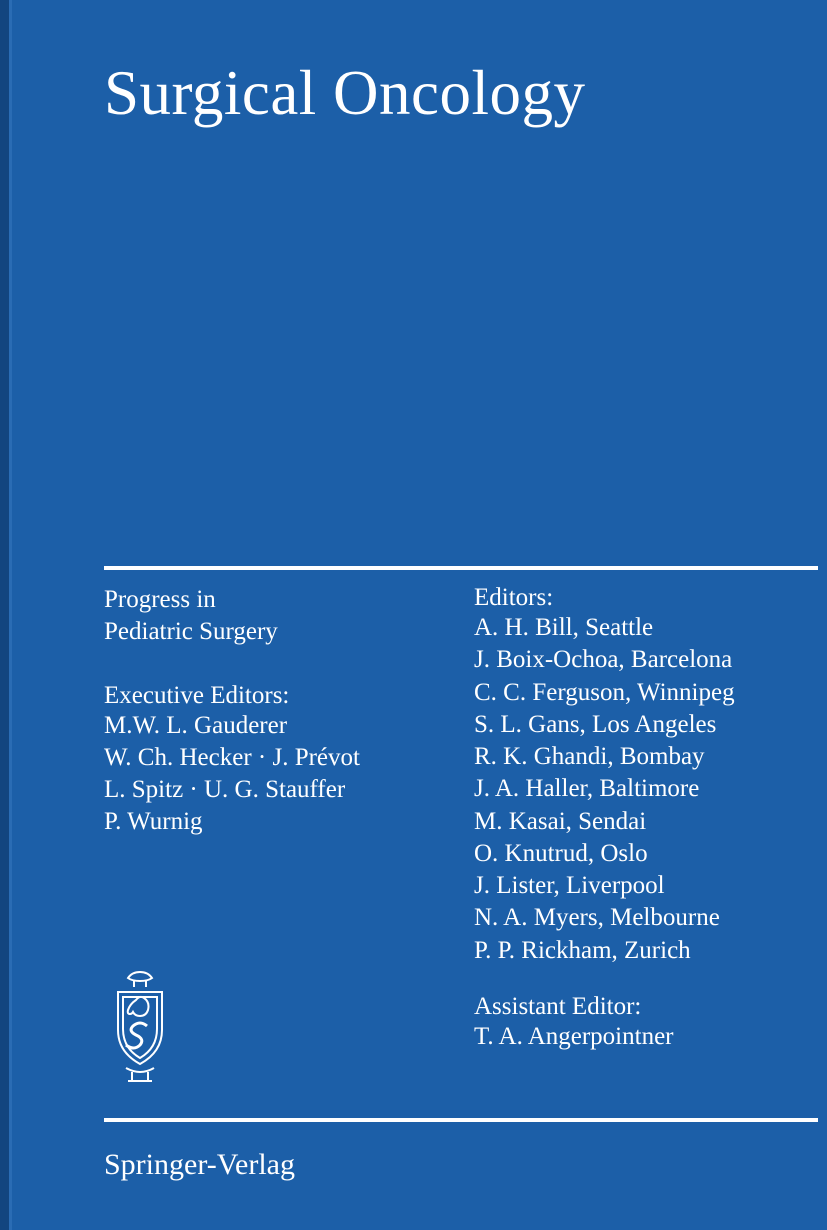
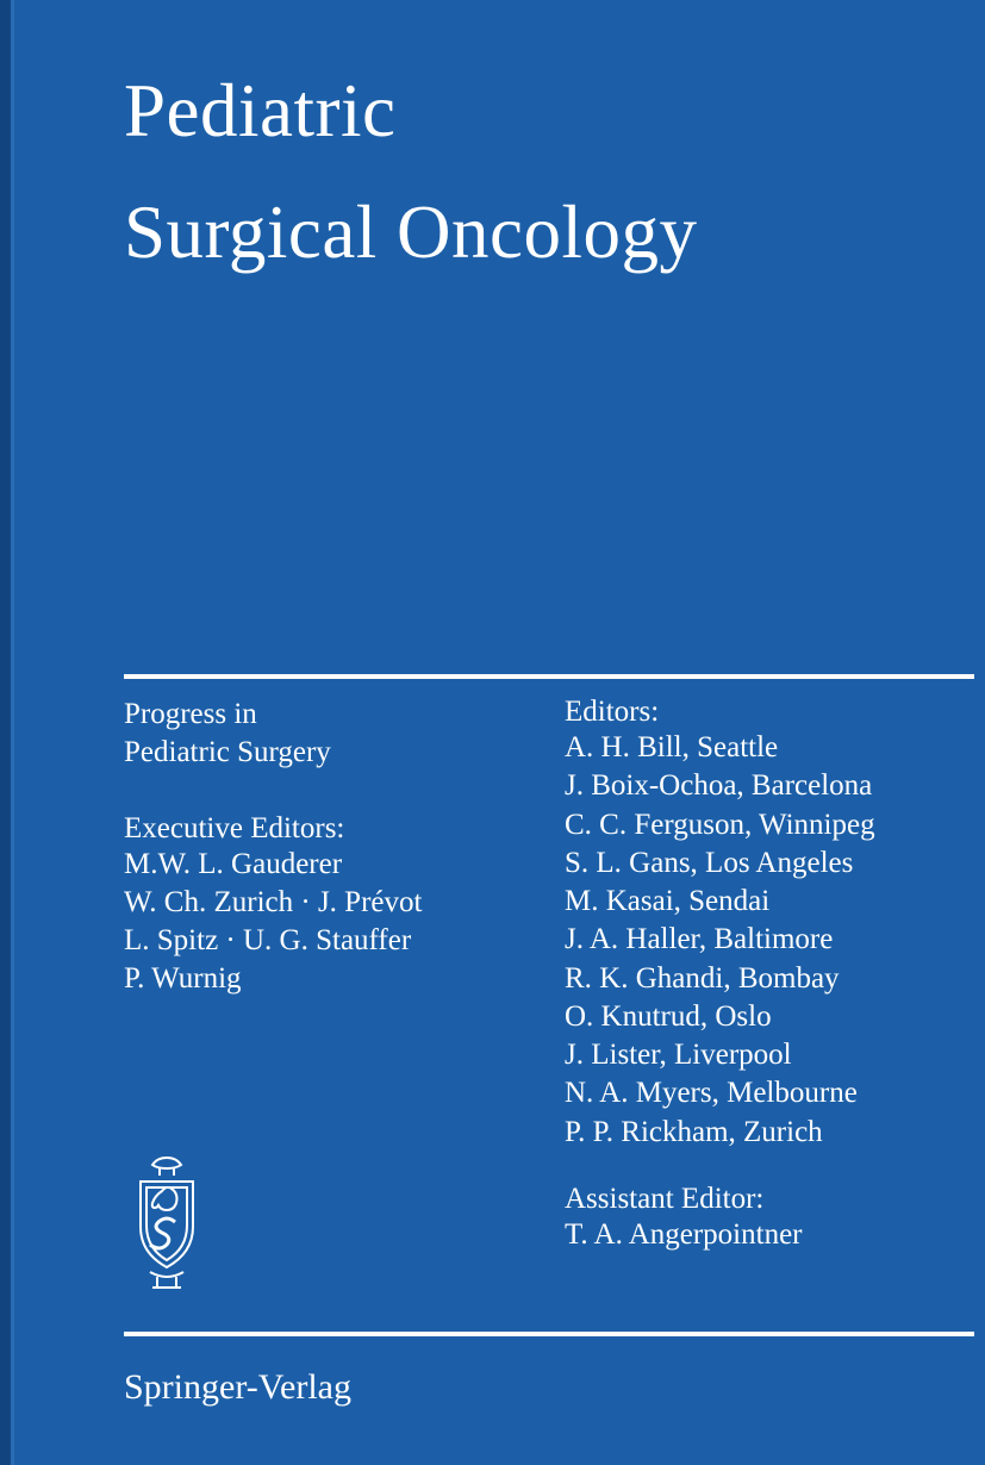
+ Pediatric
  Surgical Oncology
  Progress in
  Pediatric Surgery
  Executive Editors:
  M.W. L. Gauderer
- W. Ch. Hecker · J. Prévot
+ W. Ch. Zurich · J. Prévot
  L. Spitz · U. G. Stauffer
  P. Wurnig
  Editors:
  A. H. Bill, Seattle
  J. Boix-Ochoa, Barcelona
  C. C. Ferguson, Winnipeg
  S. L. Gans, Los Angeles
- R. K. Ghandi, Bombay
+ M. Kasai, Sendai
  J. A. Haller, Baltimore
- M. Kasai, Sendai
+ R. K. Ghandi, Bombay
  O. Knutrud, Oslo
  J. Lister, Liverpool
  N. A. Myers, Melbourne
  P. P. Rickham, Zurich
  Assistant Editor:
  T. A. Angerpointner
  Springer-Verlag
